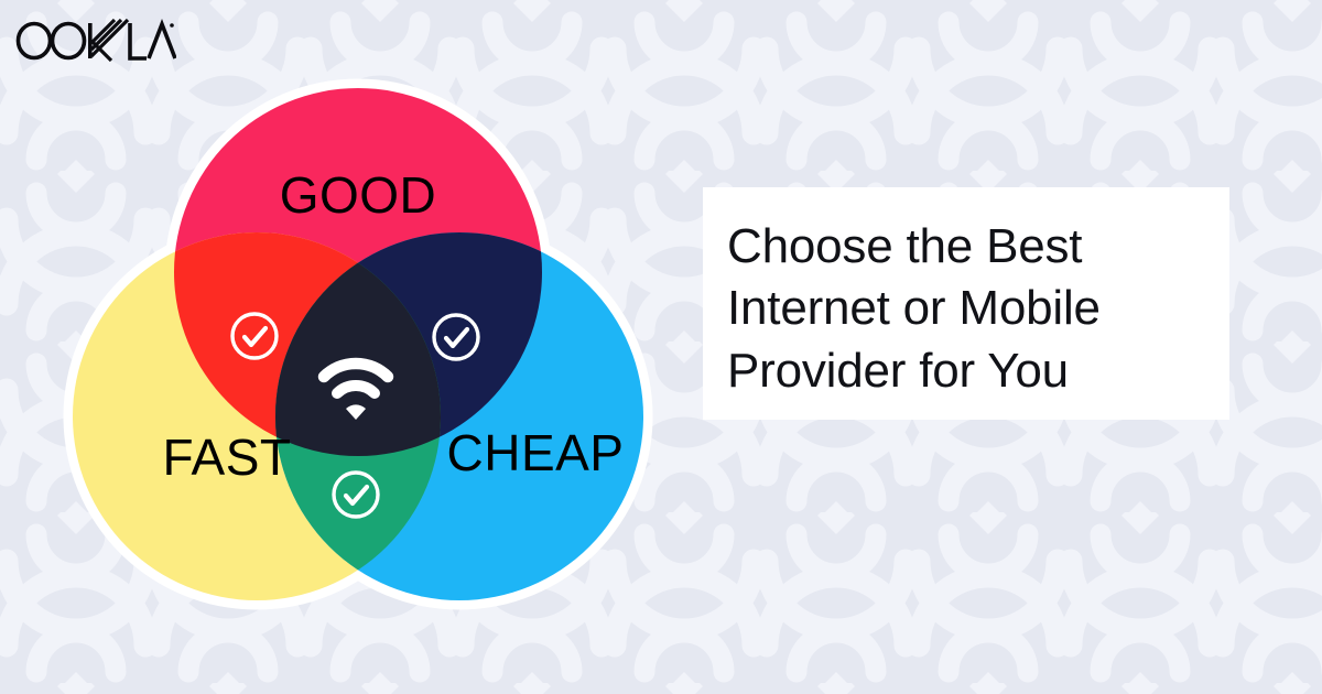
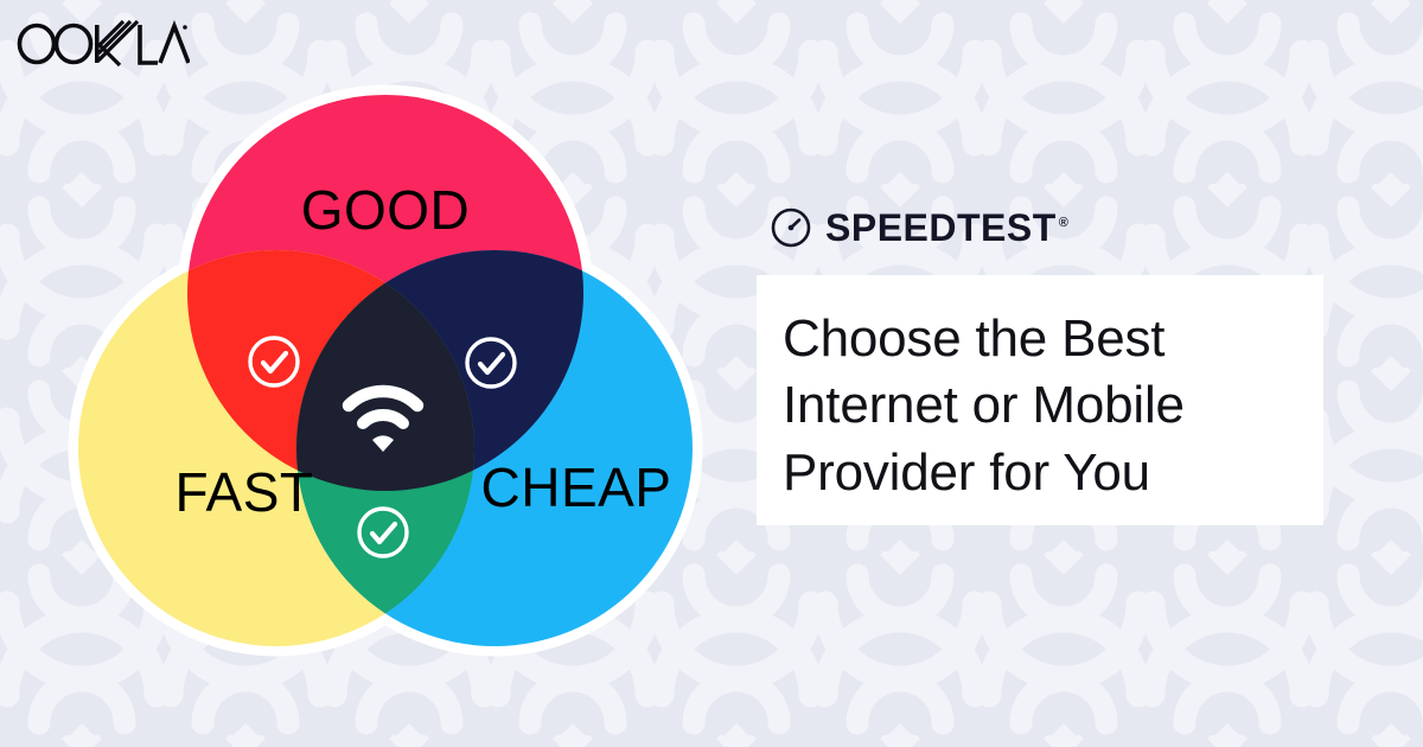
  GOOD
  FAST
  CHEAP
+ SPEEDTEST ®
  Choose the Best
  Internet or Mobile
  Provider for You
